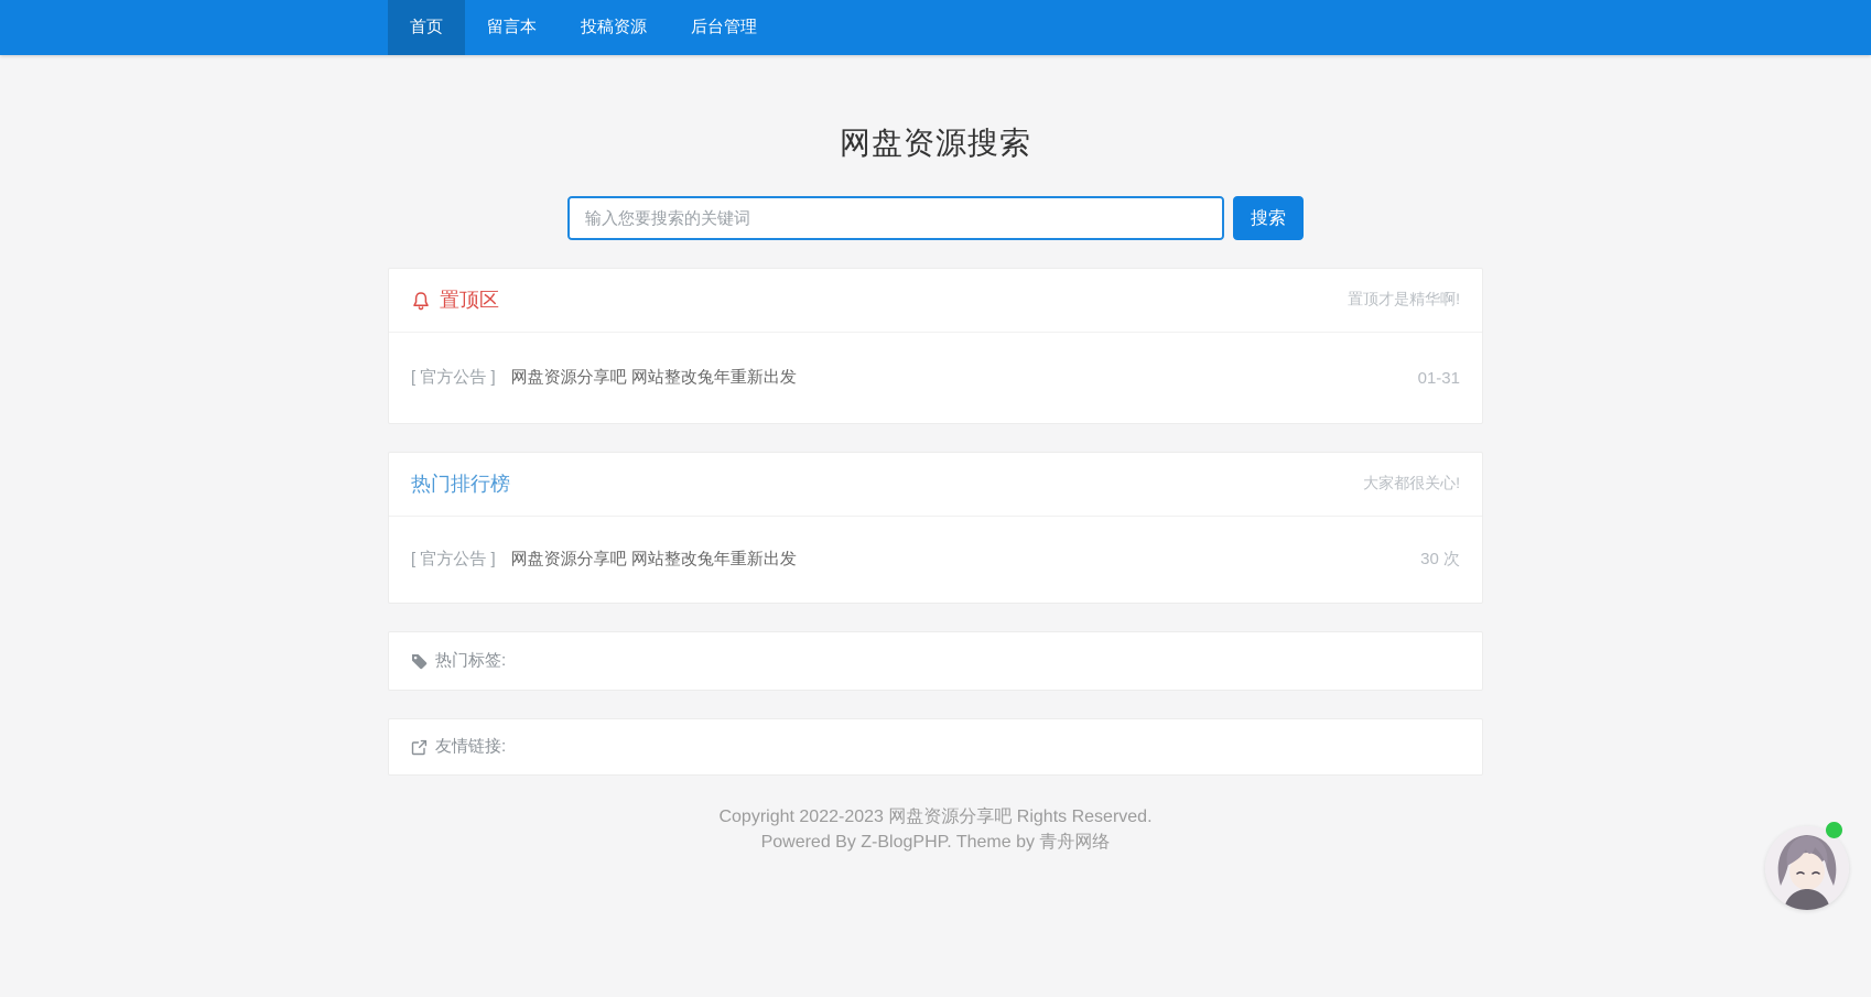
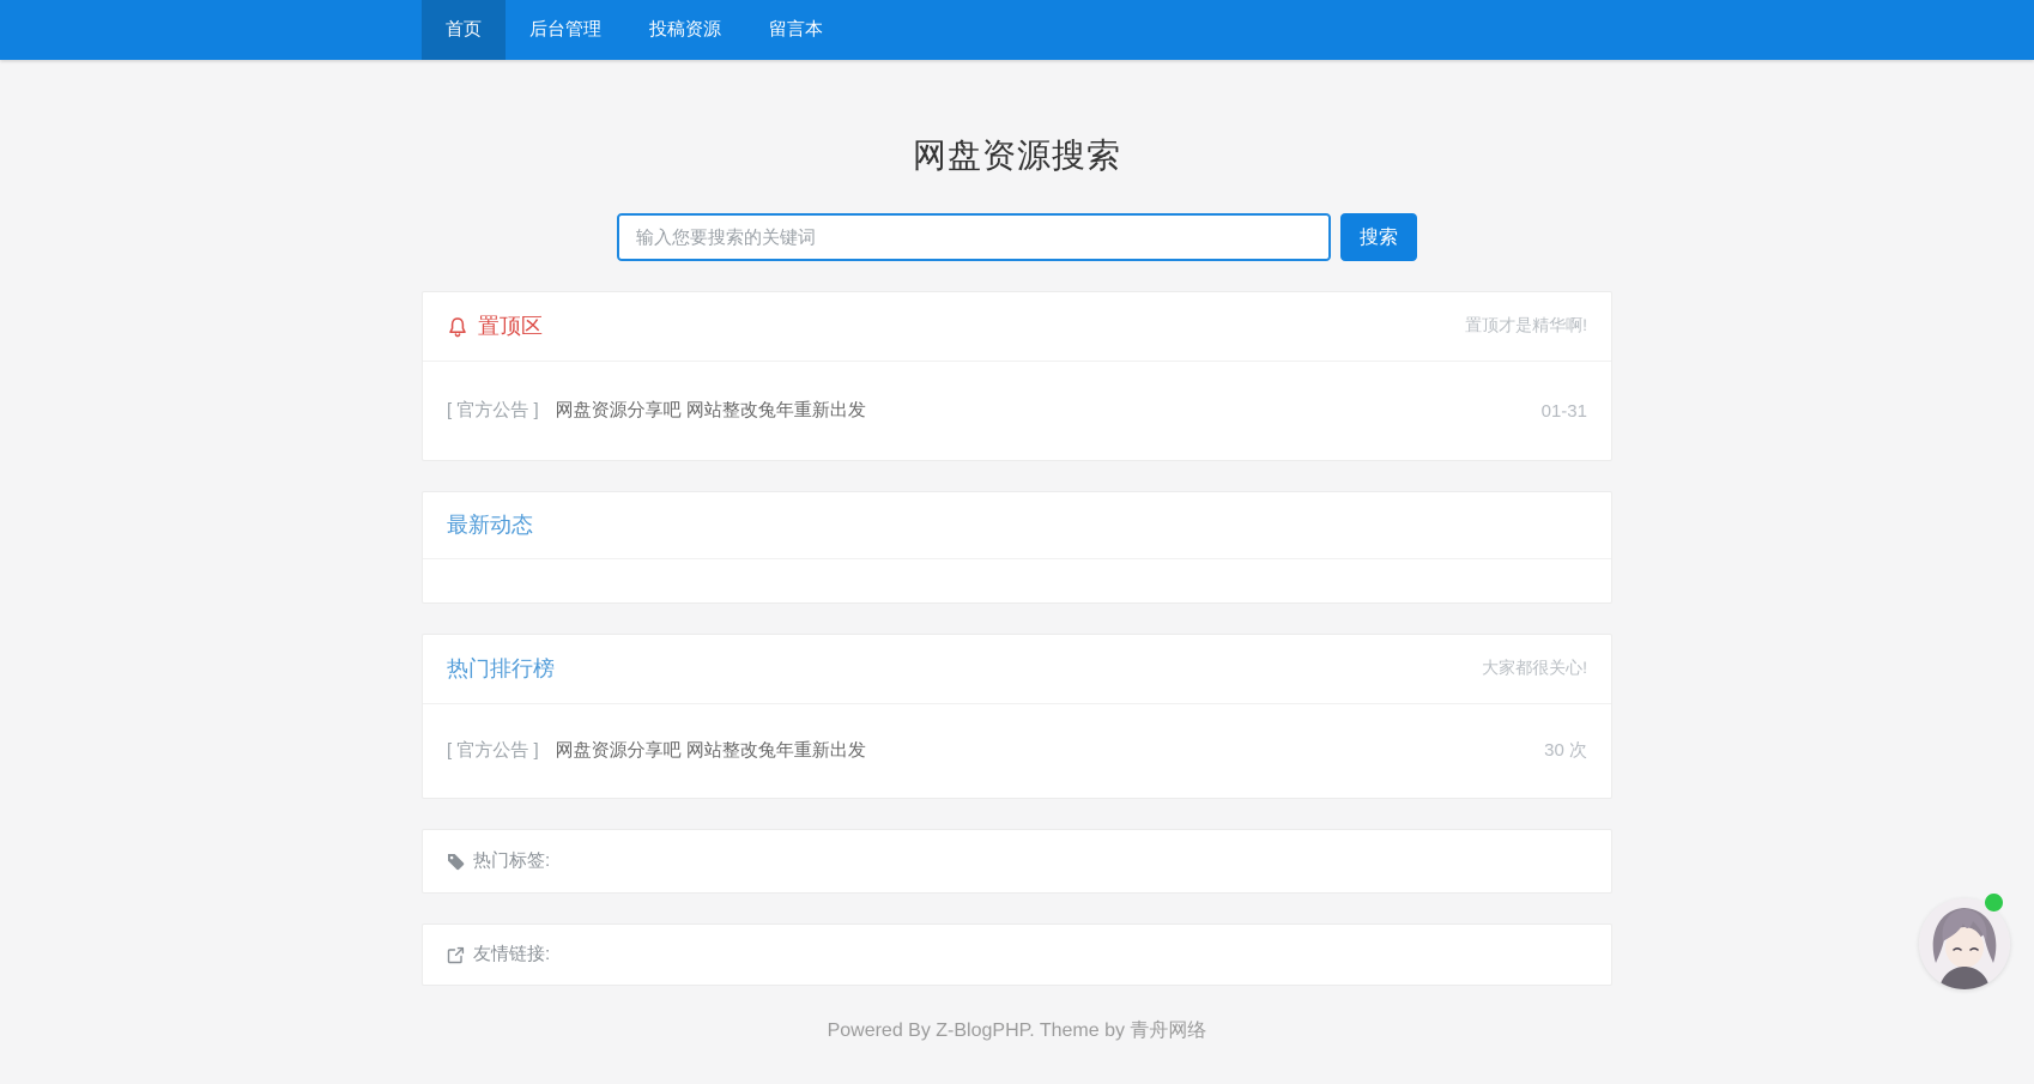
  首页
- 留言本
+ 后台管理
  投稿资源
- 后台管理
+ 留言本
  网盘资源搜索
  输入您要搜索的关键词
  搜索
  置顶区
  置顶才是精华啊!
  [ 官方公告 ]
  网盘资源分享吧 网站整改兔年重新出发
  01-31
+ 最新动态
  热门排行榜
  大家都很关心!
  [ 官方公告 ]
  网盘资源分享吧 网站整改兔年重新出发
  30 次
  热门标签:
  友情链接:
- Copyright 2022-2023 网盘资源分享吧 Rights Reserved.
  Powered By Z-BlogPHP. Theme by 青舟网络
